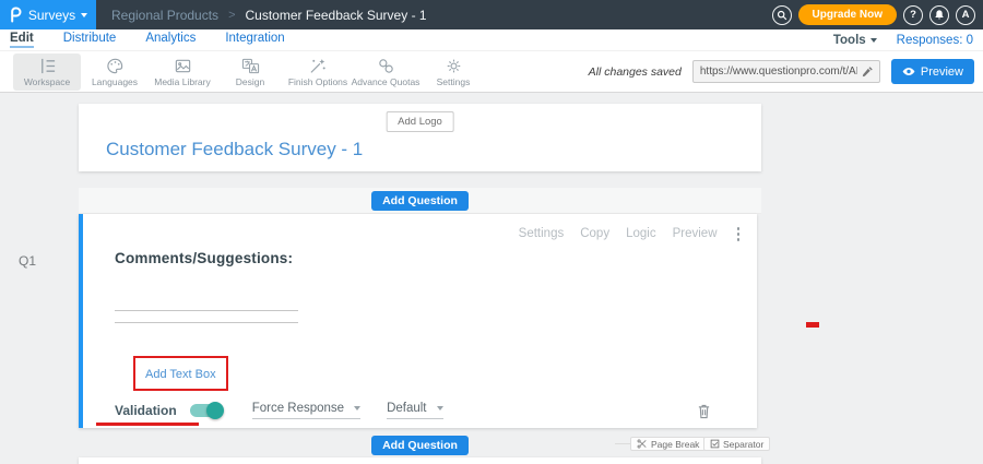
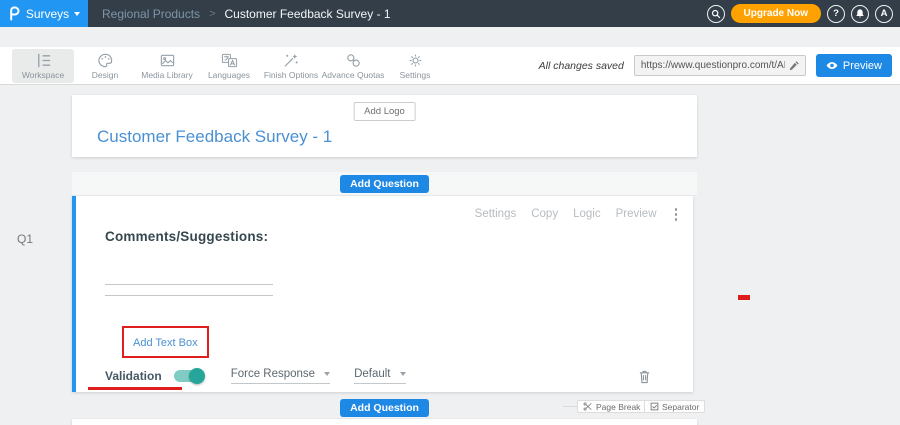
  Surveys
  Regional Products
  >
  Customer Feedback Survey - 1
  Upgrade Now
  ?
  A
- Edit
- Distribute
- Analytics
- Integration
- Tools
- Responses: 0
  Workspace
- Languages
+ Design
  Media Library
- Design
+ Languages
  Finish Options
  Advance Quotas
  Settings
  All changes saved
  https://www.questionpro.com/t/A
  Preview
  Q1
  Add Logo
  Customer Feedback Survey - 1
  Add Question
  Settings
  Copy
  Logic
  Preview
  Comments/Suggestions:
  Add Text Box
  Validation
  Force Response
  Default
  Add Question
  Page Break
  Separator
